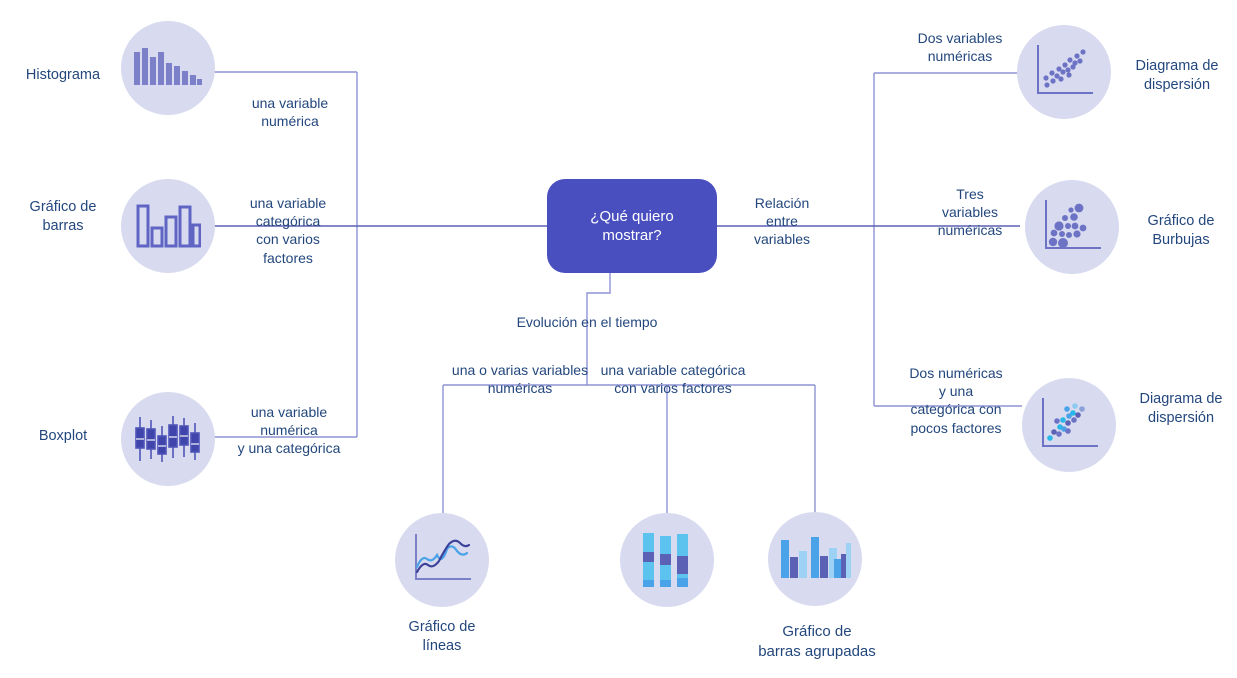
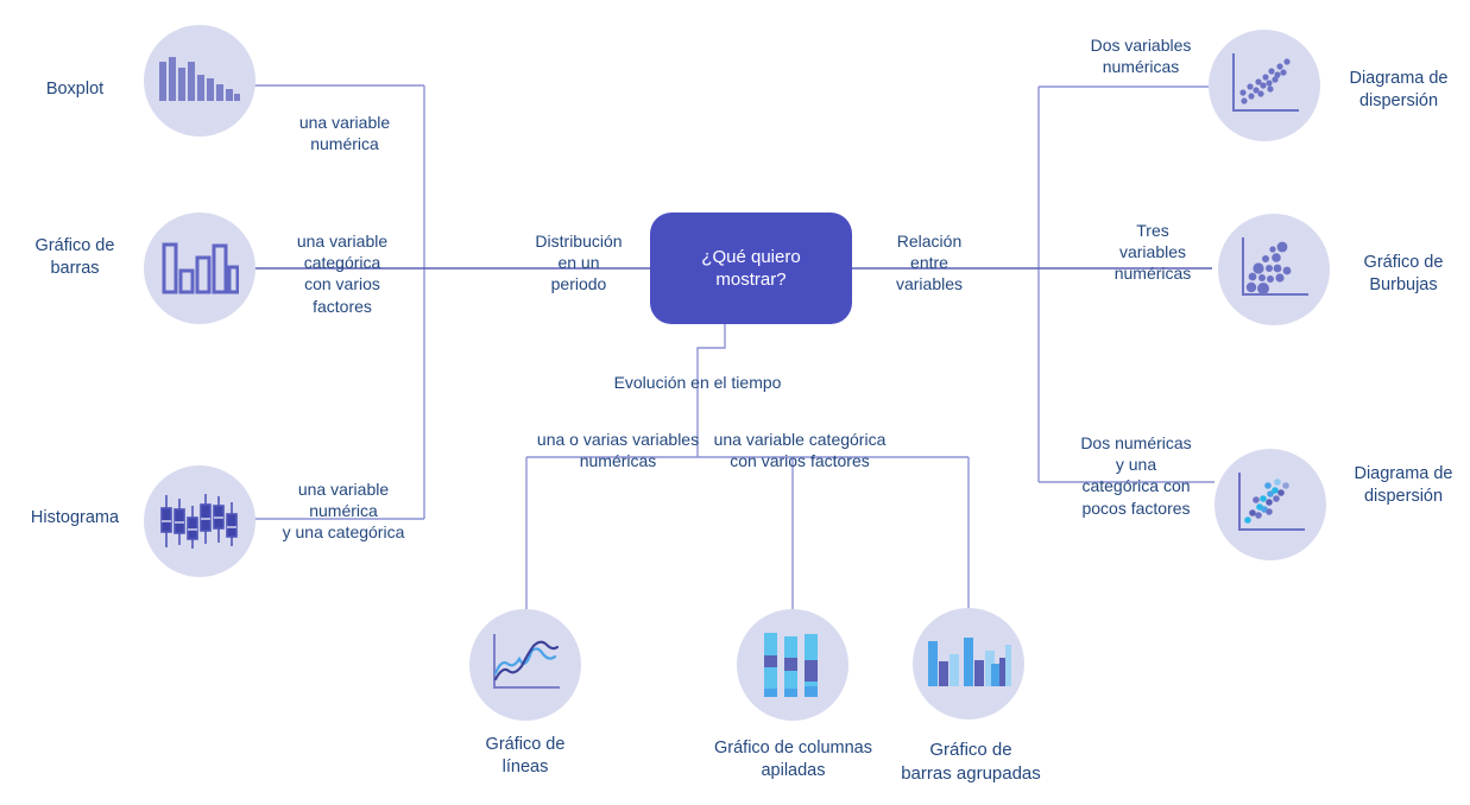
  ¿Qué quiero
  mostrar?
+ Distribución
+ en un
+ periodo
  Relación
  entre
  variables
  Evolución en el tiempo
- Histograma
+ Boxplot
  una variable
  numérica
  Gráfico de
  barras
  una variable
  categórica
  con varios
  factores
- Boxplot
+ Histograma
  una variable
  numérica
  y una categórica
  Dos variables
  numéricas
  Diagrama de
  dispersión
  Tres
  variables
  numéricas
  Gráfico de
  Burbujas
  Dos numéricas
  y una
  categórica con
  pocos factores
  Diagrama de
  dispersión
  una o varias variables
  numéricas
  Gráfico de
  líneas
  una variable categórica
  con varios factores
+ Gráfico de columnas
+ apiladas
  Gráfico de
  barras agrupadas
